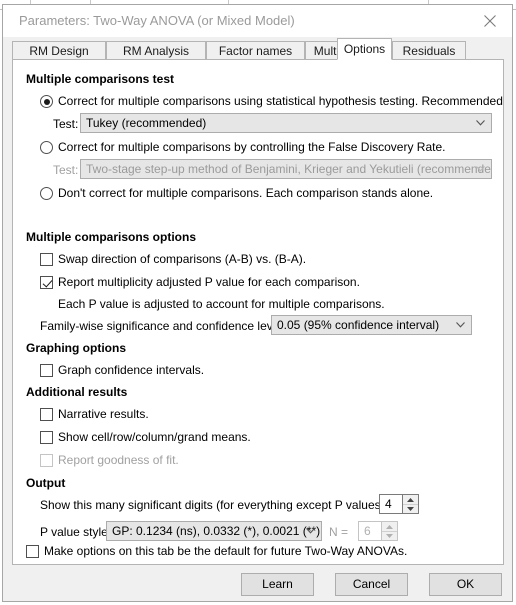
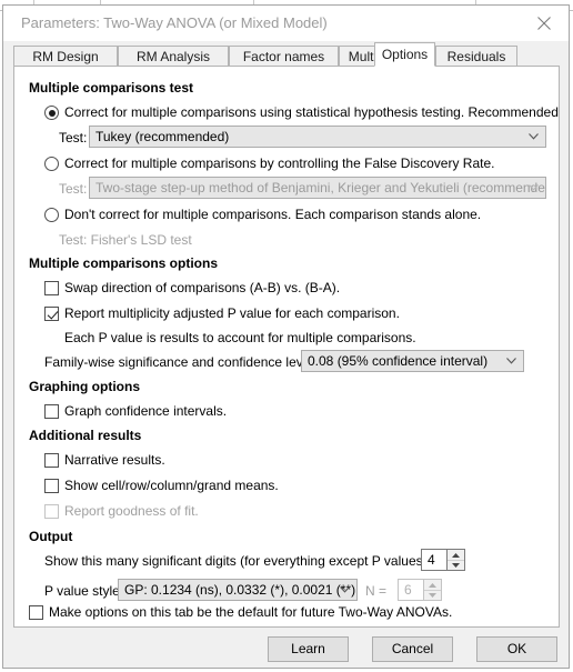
  Parameters: Two-Way ANOVA (or Mixed Model)
  RM Design
  RM Analysis
  Factor names
  Options
  Residuals
  Multiple comparisons test
  Correct for multiple comparisons using statistical hypothesis testing. Recommended
  Test:
  Tukey (recommended)
  Correct for multiple comparisons by controlling the False Discovery Rate.
  Test:
  Two-stage step-up method of Benjamini, Krieger and Yekutieli (recommende
  Don't correct for multiple comparisons. Each comparison stands alone.
+ Test: Fisher's LSD test
  Multiple comparisons options
  Swap direction of comparisons (A-B) vs. (B-A).
  Report multiplicity adjusted P value for each comparison.
- Each P value is adjusted to account for multiple comparisons.
+ Each P value is results to account for multiple comparisons.
  Family-wise significance and confidence lev
- 0.05 (95% confidence interval)
+ 0.08 (95% confidence interval)
  Graphing options
  Graph confidence intervals.
  Additional results
  Narrative results.
  Show cell/row/column/grand means.
  Report goodness of fit.
  Output
  Show this many significant digits (for everything except P values
  4
  P value style
  GP: 0.1234 (ns), 0.0332 (*), 0.0021 (*)
  N =
  6
  Make options on this tab be the default for future Two-Way ANOVAs.
  Learn
  Cancel
  OK
